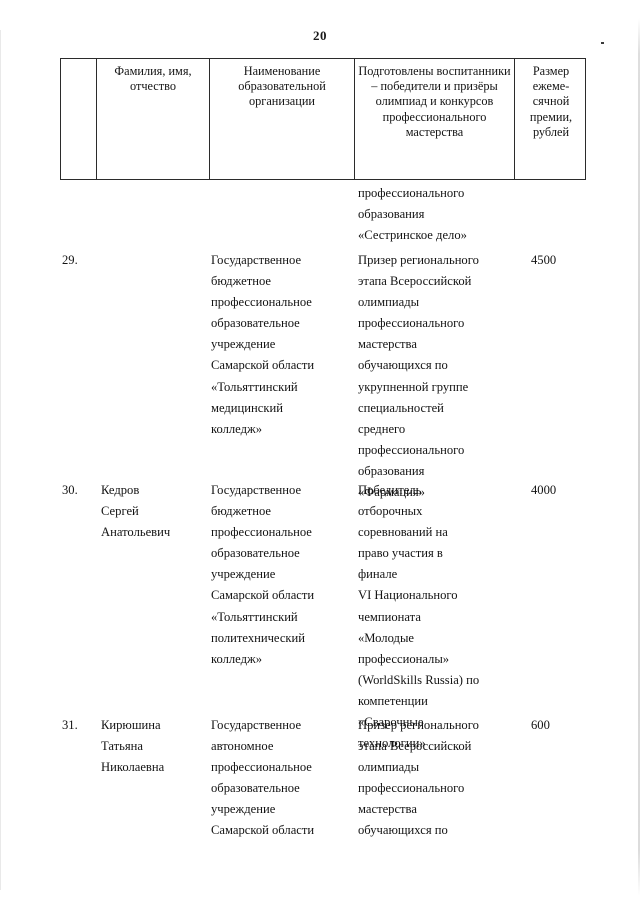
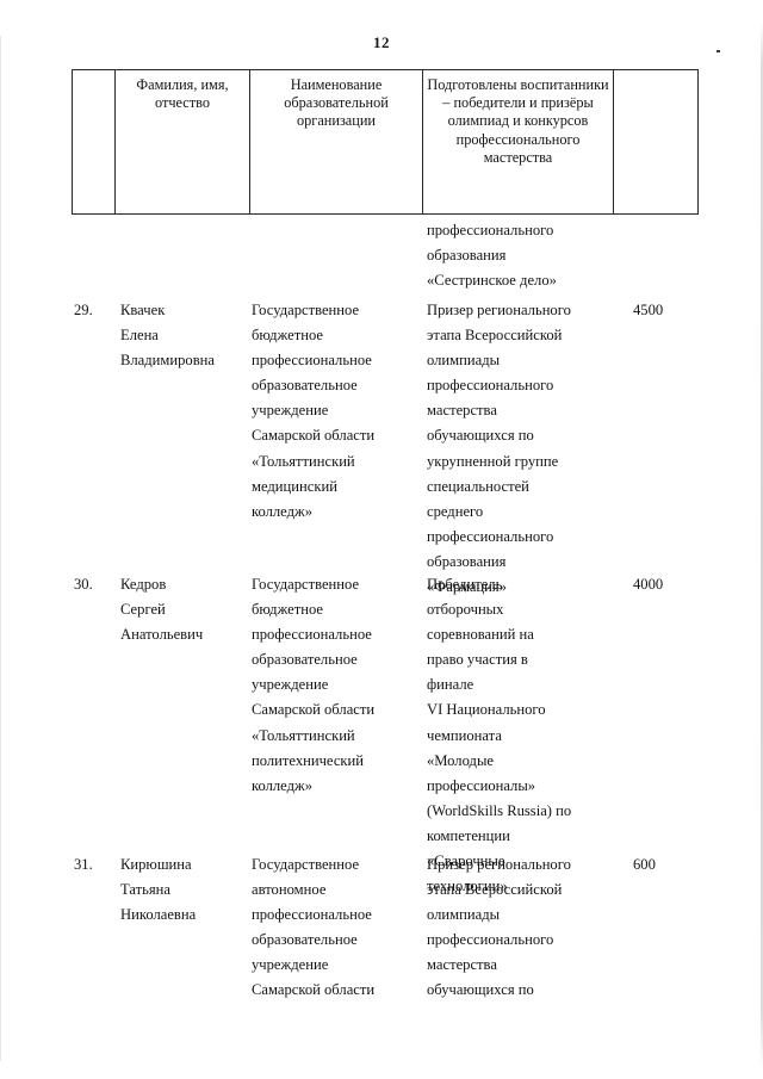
- 20
+ 12
  Фамилия, имя, отчество
  Наименование образовательной организации
  Подготовлены воспитанники – победители и призёры олимпиад и конкурсов профессионального мастерства
- Размер ежеме- сячной премии, рублей
  профессионального
  образования
  «Сестринское дело»
  29.
+ Квачек
+ Елена
+ Владимировна
  Государственное
  бюджетное
  профессиональное
  образовательное
  учреждение
  Самарской области
  «Тольяттинский
  медицинский
  колледж»
  Призер регионального
  этапа Всероссийской
  олимпиады
  профессионального
  мастерства
  обучающихся по
  укрупненной группе
  специальностей
  среднего
  профессионального
  образования
  «Фармация»
  4500
  30.
  Кедров
  Сергей
  Анатольевич
  Государственное
  бюджетное
  профессиональное
  образовательное
  учреждение
  Самарской области
  «Тольяттинский
  политехнический
  колледж»
  Победитель
  отборочных
  соревнований на
  право участия в
  финале
  VI Национального
  чемпионата
  «Молодые
  профессионалы»
  (WorldSkills Russia) по
  компетенции
  «Сварочные
  технологии»
  4000
  31.
  Кирюшина
  Татьяна
  Николаевна
  Государственное
  автономное
  профессиональное
  образовательное
  учреждение
  Самарской области
  Призер регионального
  этапа Всероссийской
  олимпиады
  профессионального
  мастерства
  обучающихся по
  600
